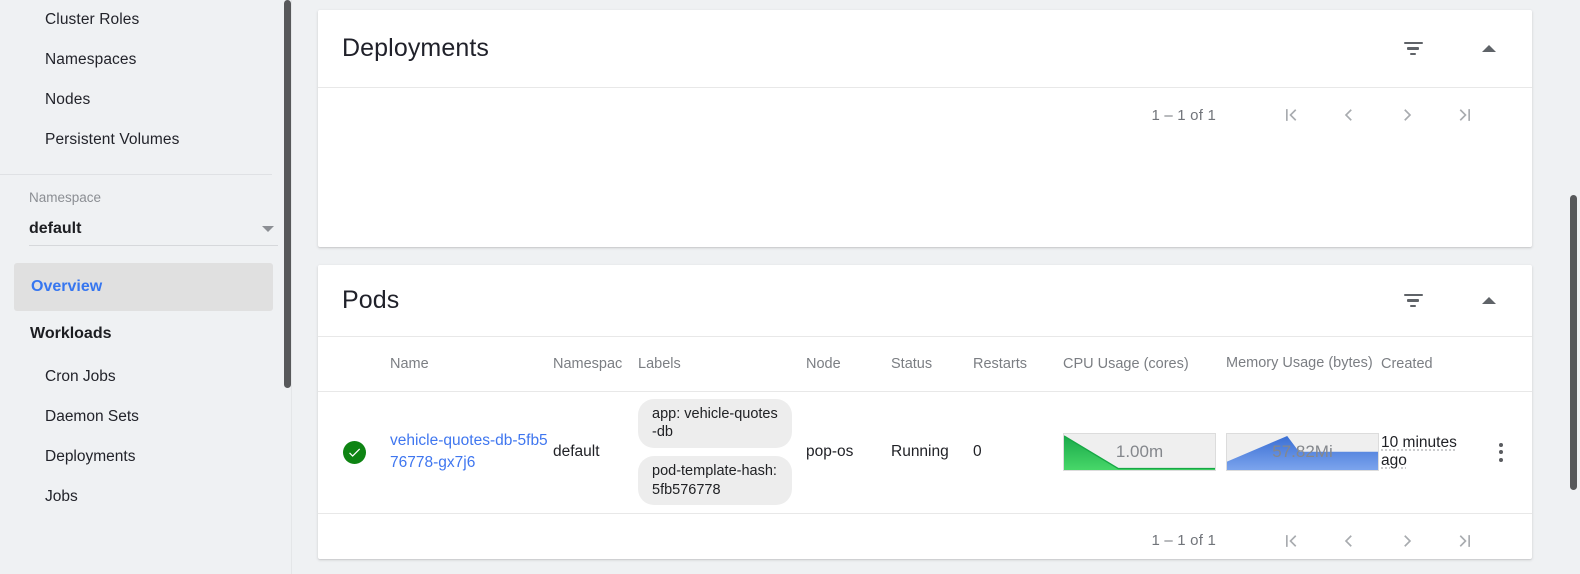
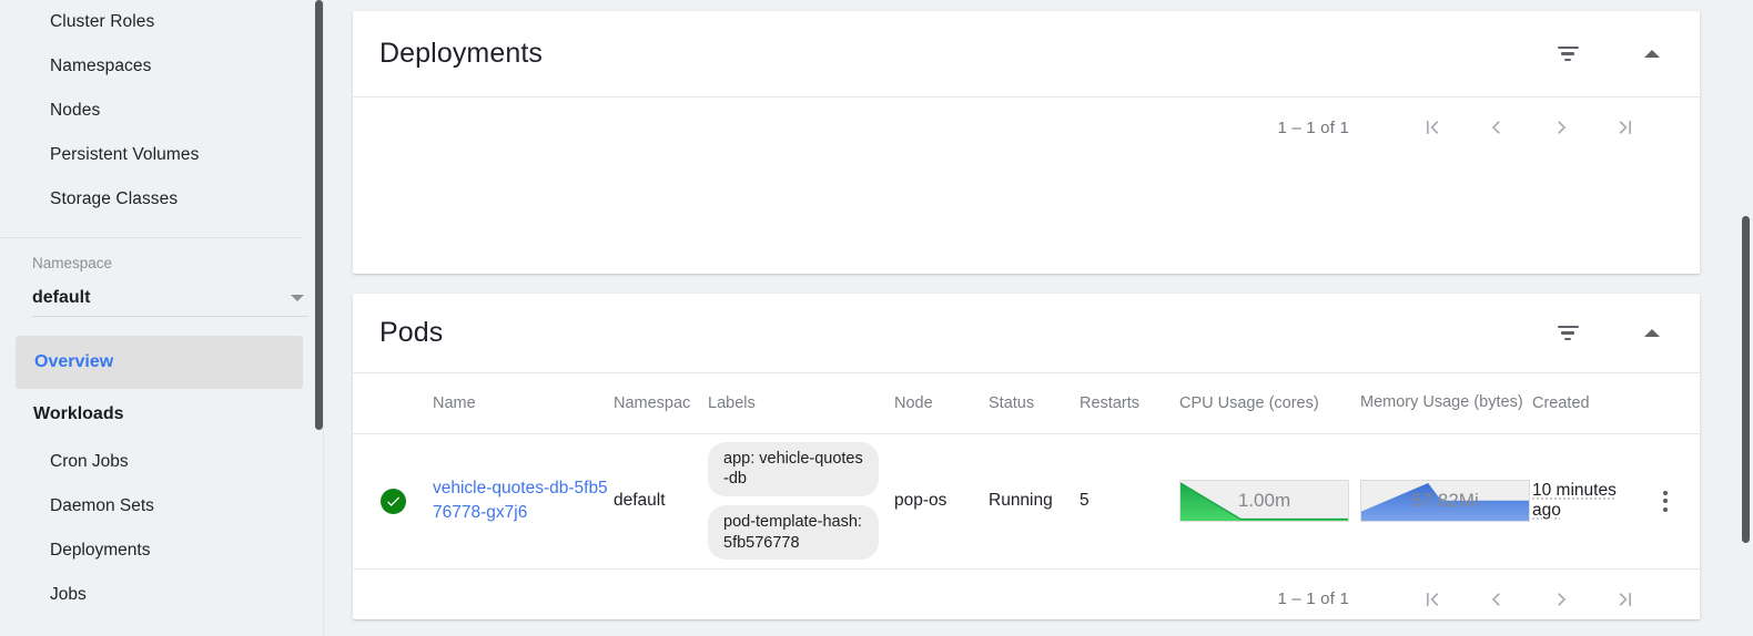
  Cluster Roles
  Namespaces
  Nodes
  Persistent Volumes
+ Storage Classes
  Namespace
  default
  Overview
  Workloads
  Cron Jobs
  Daemon Sets
  Deployments
  Jobs
  Deployments
  1 – 1 of 1
  Pods
  	Name	Namespac	Labels	Node	Status	Restarts	CPU Usage (cores)	Memory Usage (bytes)	Created
- 	vehicle-quotes-db-5fb576778-gx7j6	default	app: vehicle-quotes-db pod-template-hash: 5fb576778	pop-os	Running	0	1.00m	57.82Mi	10 minutes ago
+ 	vehicle-quotes-db-5fb576778-gx7j6	default	app: vehicle-quotes-db pod-template-hash: 5fb576778	pop-os	Running	5	1.00m	57.82Mi	10 minutes ago
  1 – 1 of 1
